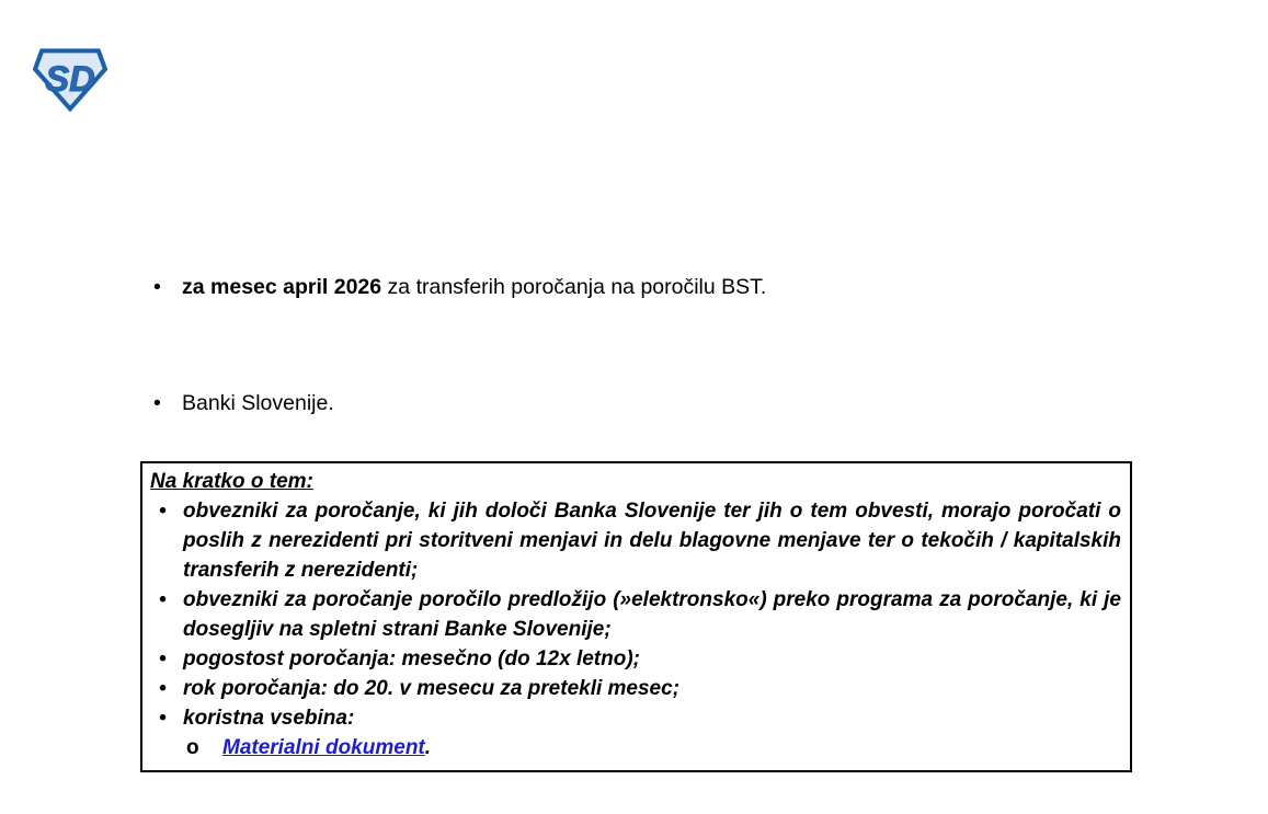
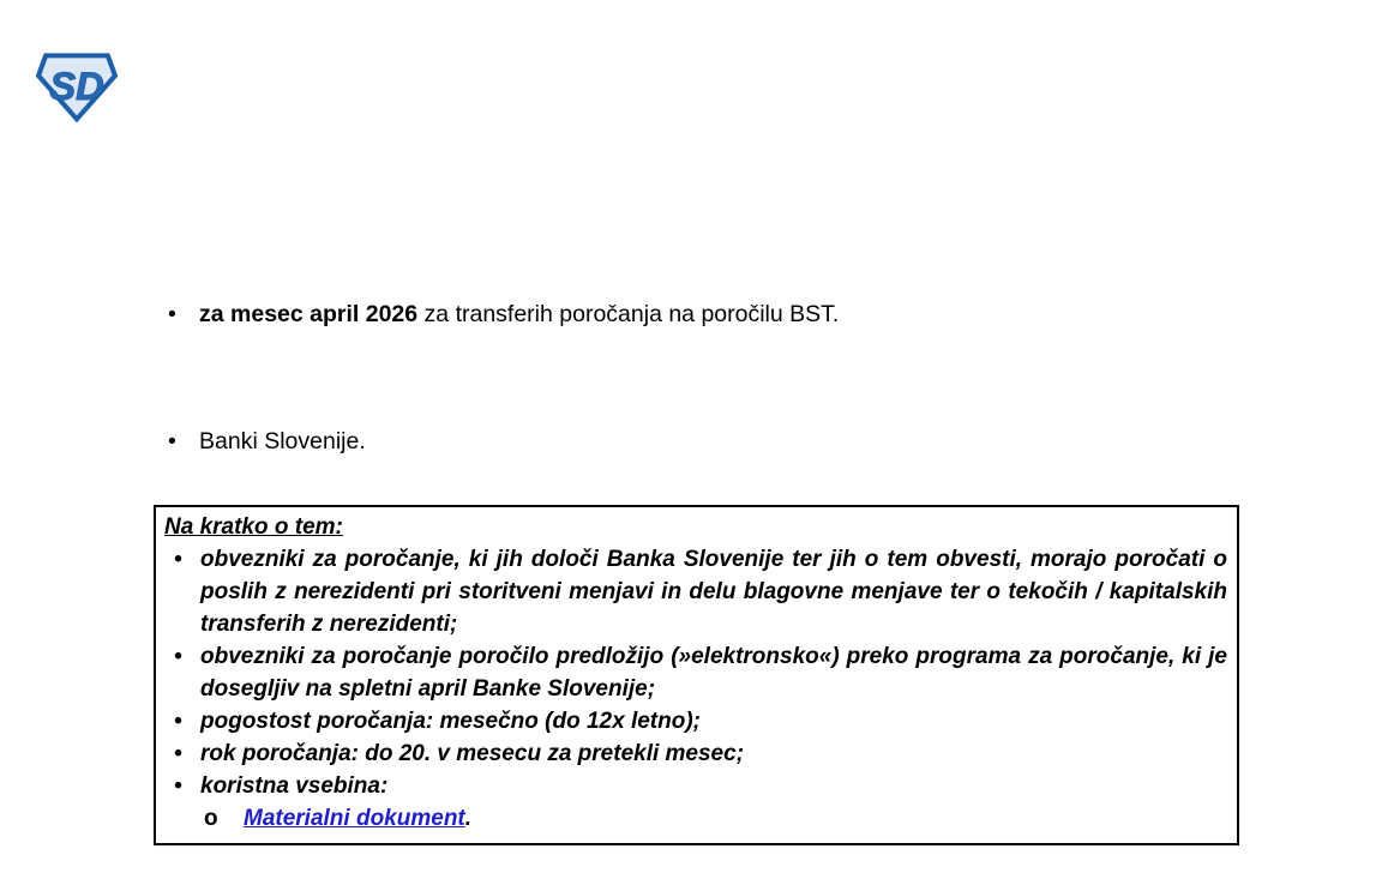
  SD
  •
  za mesec april 2026 za transferih poročanja na poročilu BST.
  •
  Banki Slovenije.
  Na kratko o tem:
  •
  obvezniki za poročanje, ki jih določi Banka Slovenije ter jih o tem obvesti, morajo poročati o poslih z nerezidenti pri storitveni menjavi in delu blagovne menjave ter o tekočih / kapitalskih transferih z nerezidenti;
  •
- obvezniki za poročanje poročilo predložijo (»elektronsko«) preko programa za poročanje, ki je dosegljiv na spletni strani Banke Slovenije;
+ obvezniki za poročanje poročilo predložijo (»elektronsko«) preko programa za poročanje, ki je dosegljiv na spletni april Banke Slovenije;
  •
  pogostost poročanja: mesečno (do 12x letno);
  •
  rok poročanja: do 20. v mesecu za pretekli mesec;
  •
  koristna vsebina:
  o
  Materialni dokument.
